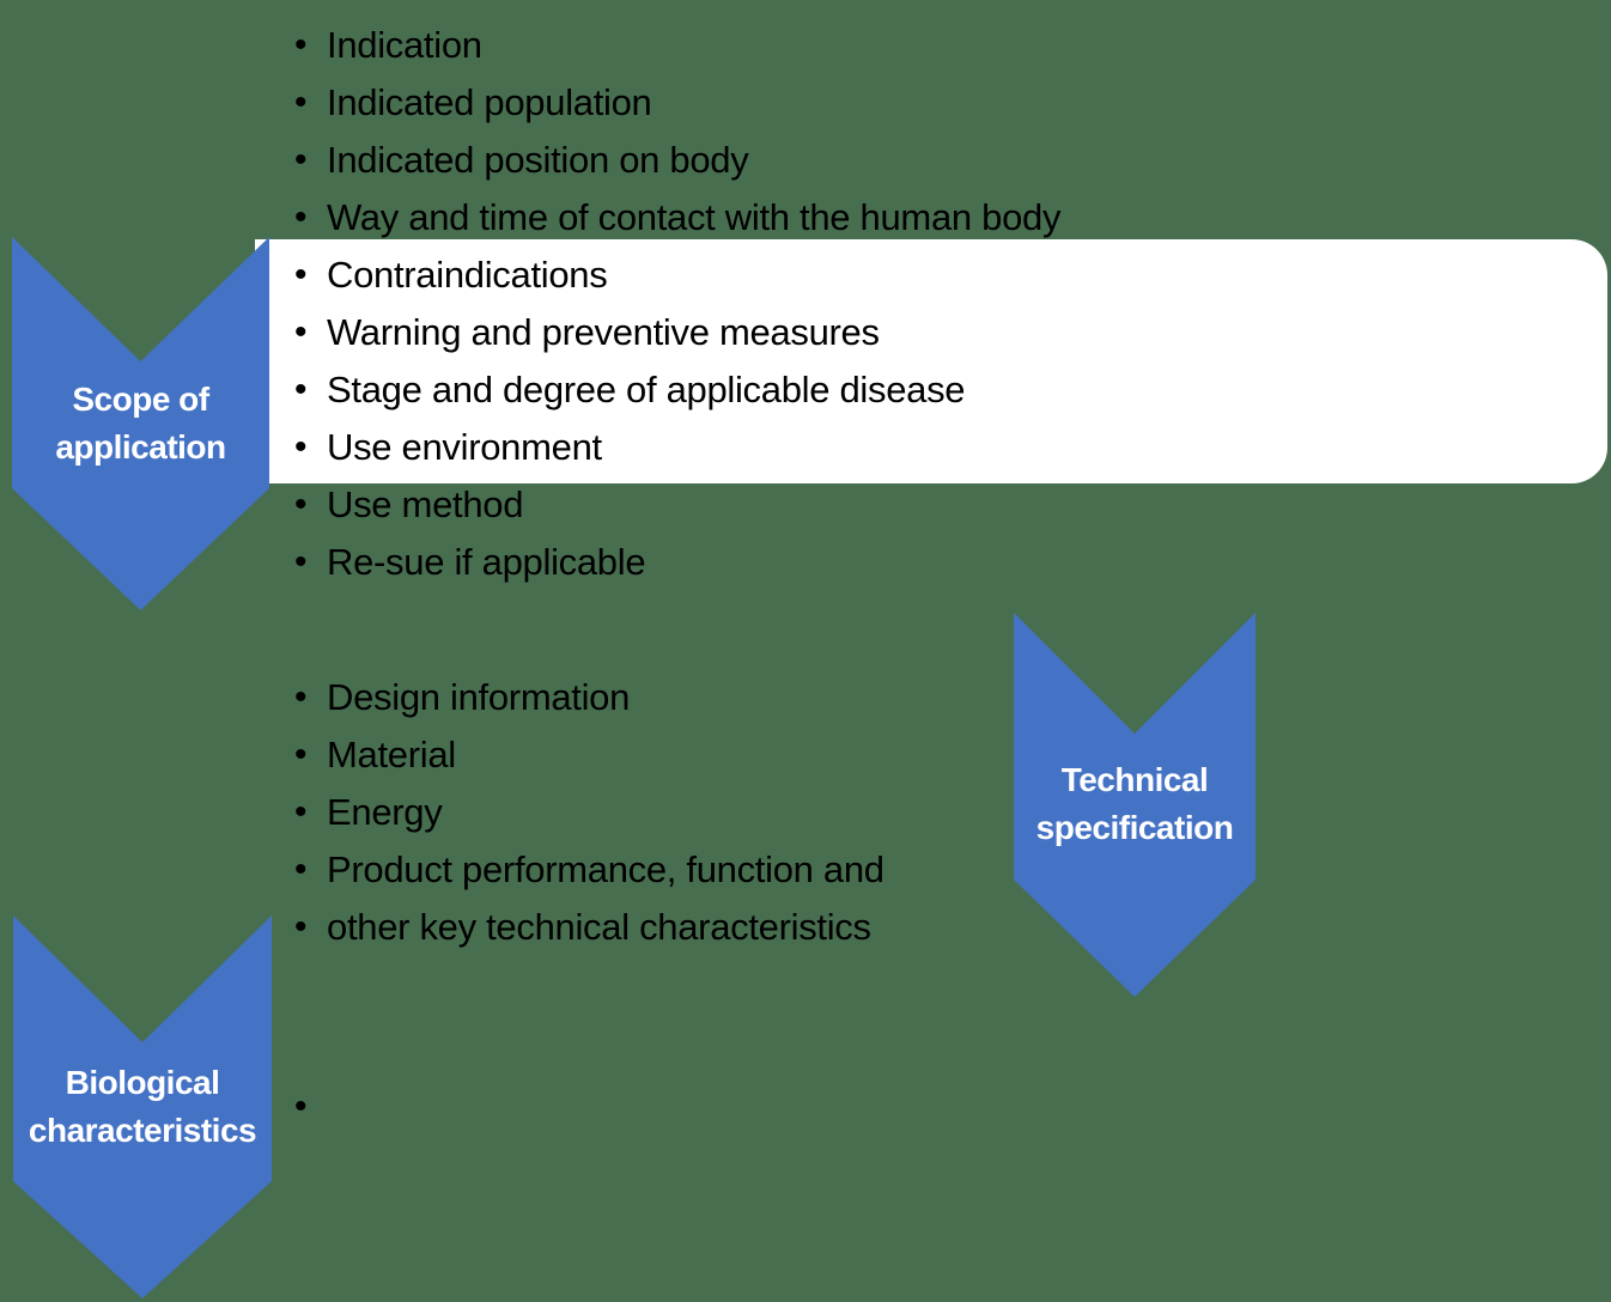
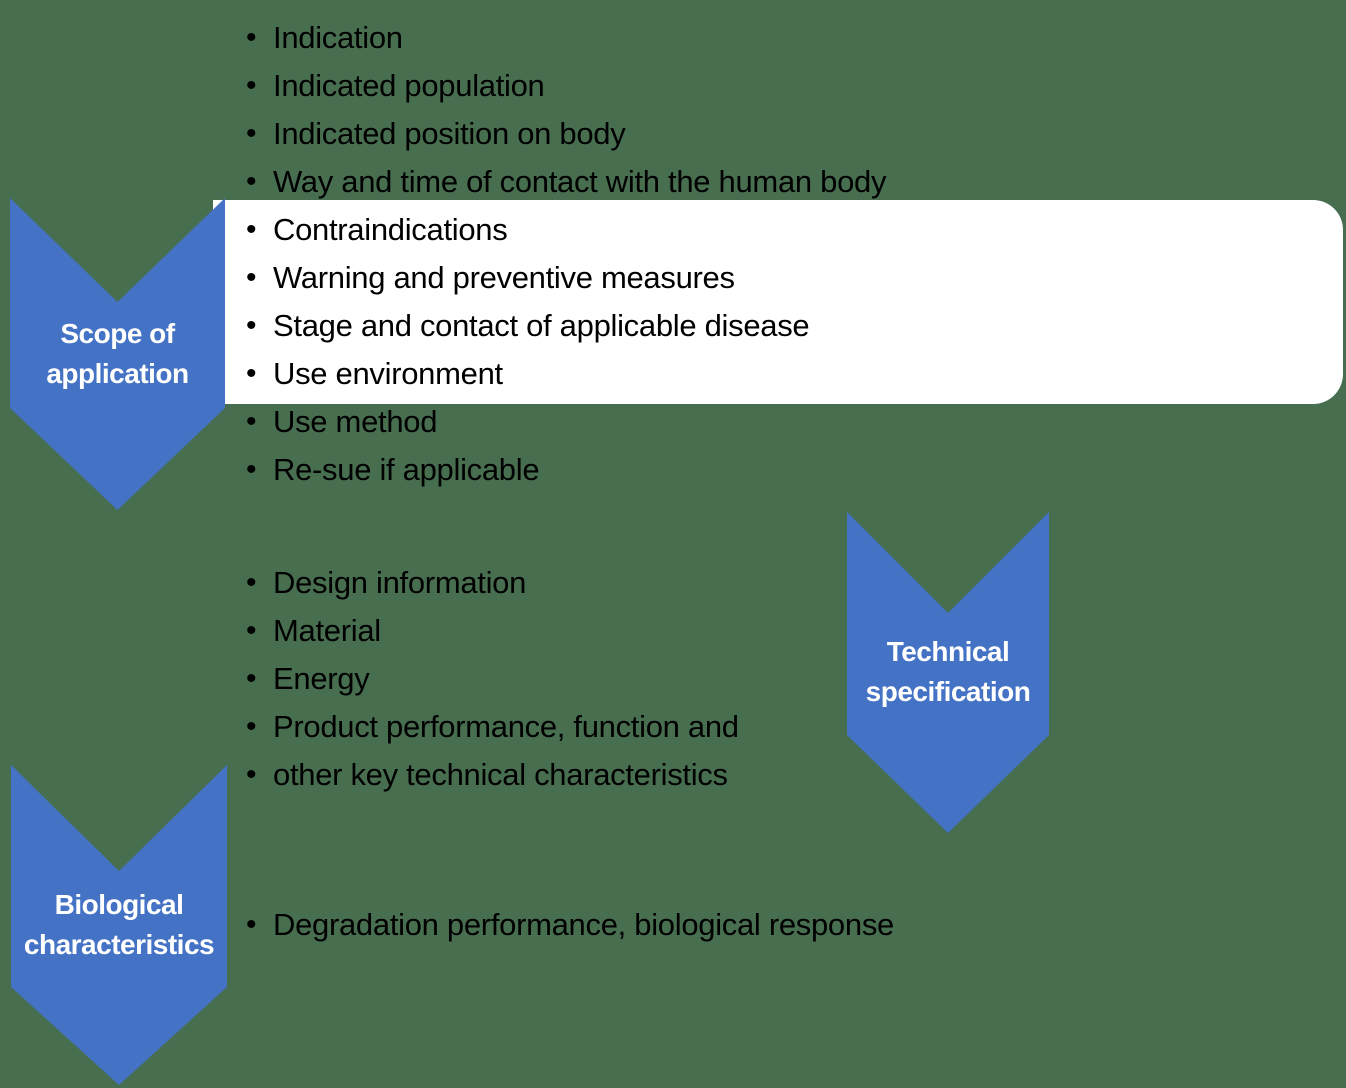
  Scope of
  application
  Technical
  specification
  Biological
  characteristics
  •
  Indication
  •
  Indicated population
  •
  Indicated position on body
  •
  Way and time of contact with the human body
  •
  Contraindications
  •
  Warning and preventive measures
  •
- Stage and degree of applicable disease
+ Stage and contact of applicable disease
  •
  Use environment
  •
  Use method
  •
  Re-sue if applicable
  •
  Design information
  •
  Material
  •
  Energy
  •
  Product performance, function and
  •
  other key technical characteristics
  •
+ Degradation performance, biological response
